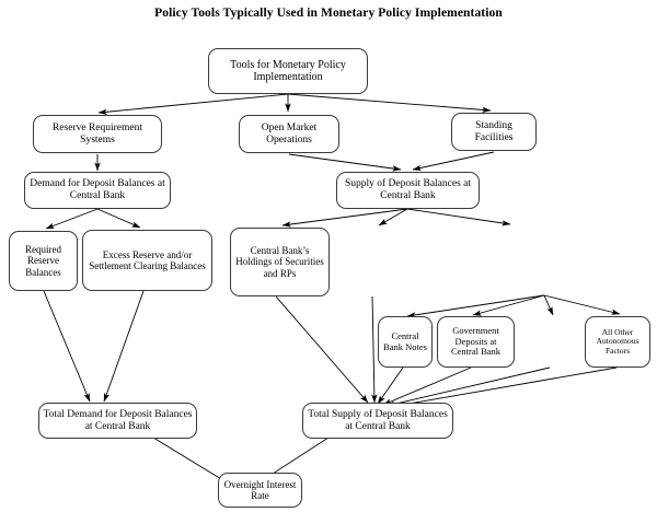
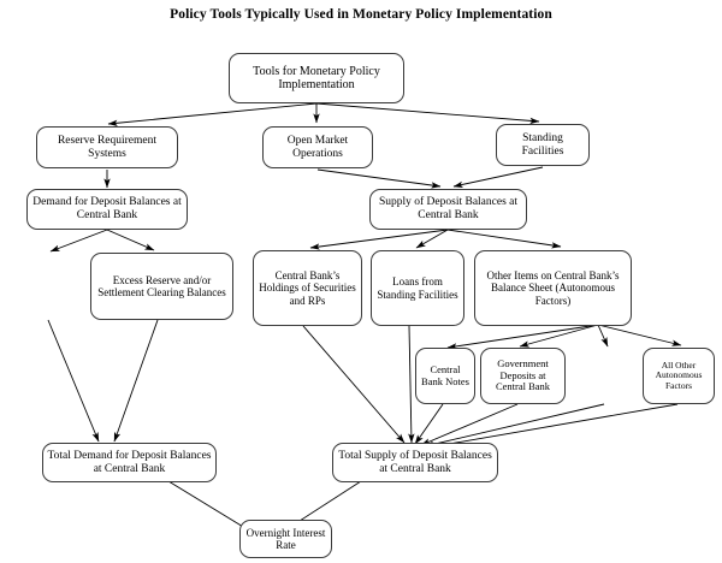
  Policy Tools Typically Used in Monetary Policy Implementation
  Tools for Monetary Policy Implementation
  Reserve Requirement Systems
  Open Market Operations
  Standing Facilities
  Demand for Deposit Balances at Central Bank
  Supply of Deposit Balances at Central Bank
- Required Reserve Balances
  Excess Reserve and/or Settlement Clearing Balances
  Central Bank’s Holdings of Securities and RPs
+ Loans from Standing Facilities
+ Other Items on Central Bank’s Balance Sheet (Autonomous Factors)
  Central Bank Notes
  Government Deposits at Central Bank
  All Other Autonomous Factors
  Total Demand for Deposit Balances at Central Bank
  Total Supply of Deposit Balances at Central Bank
  Overnight Interest Rate
